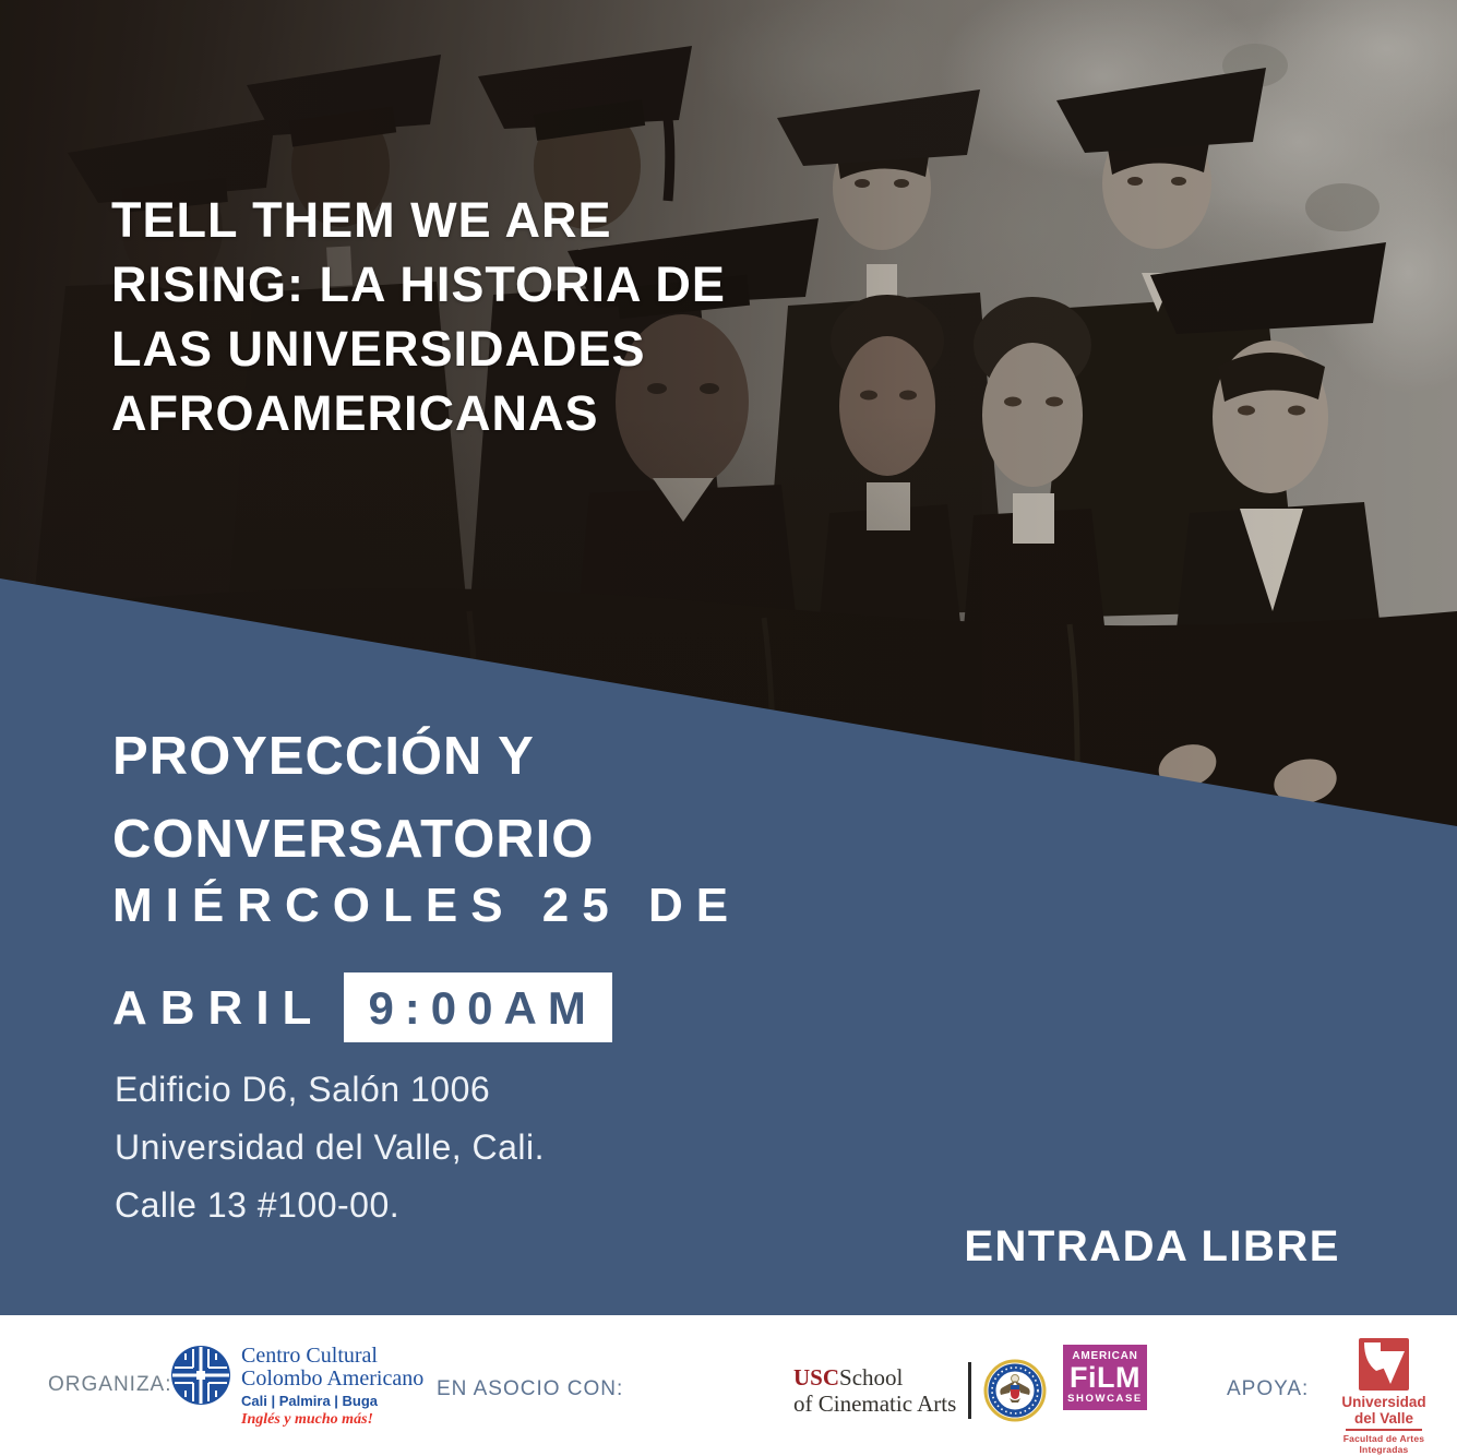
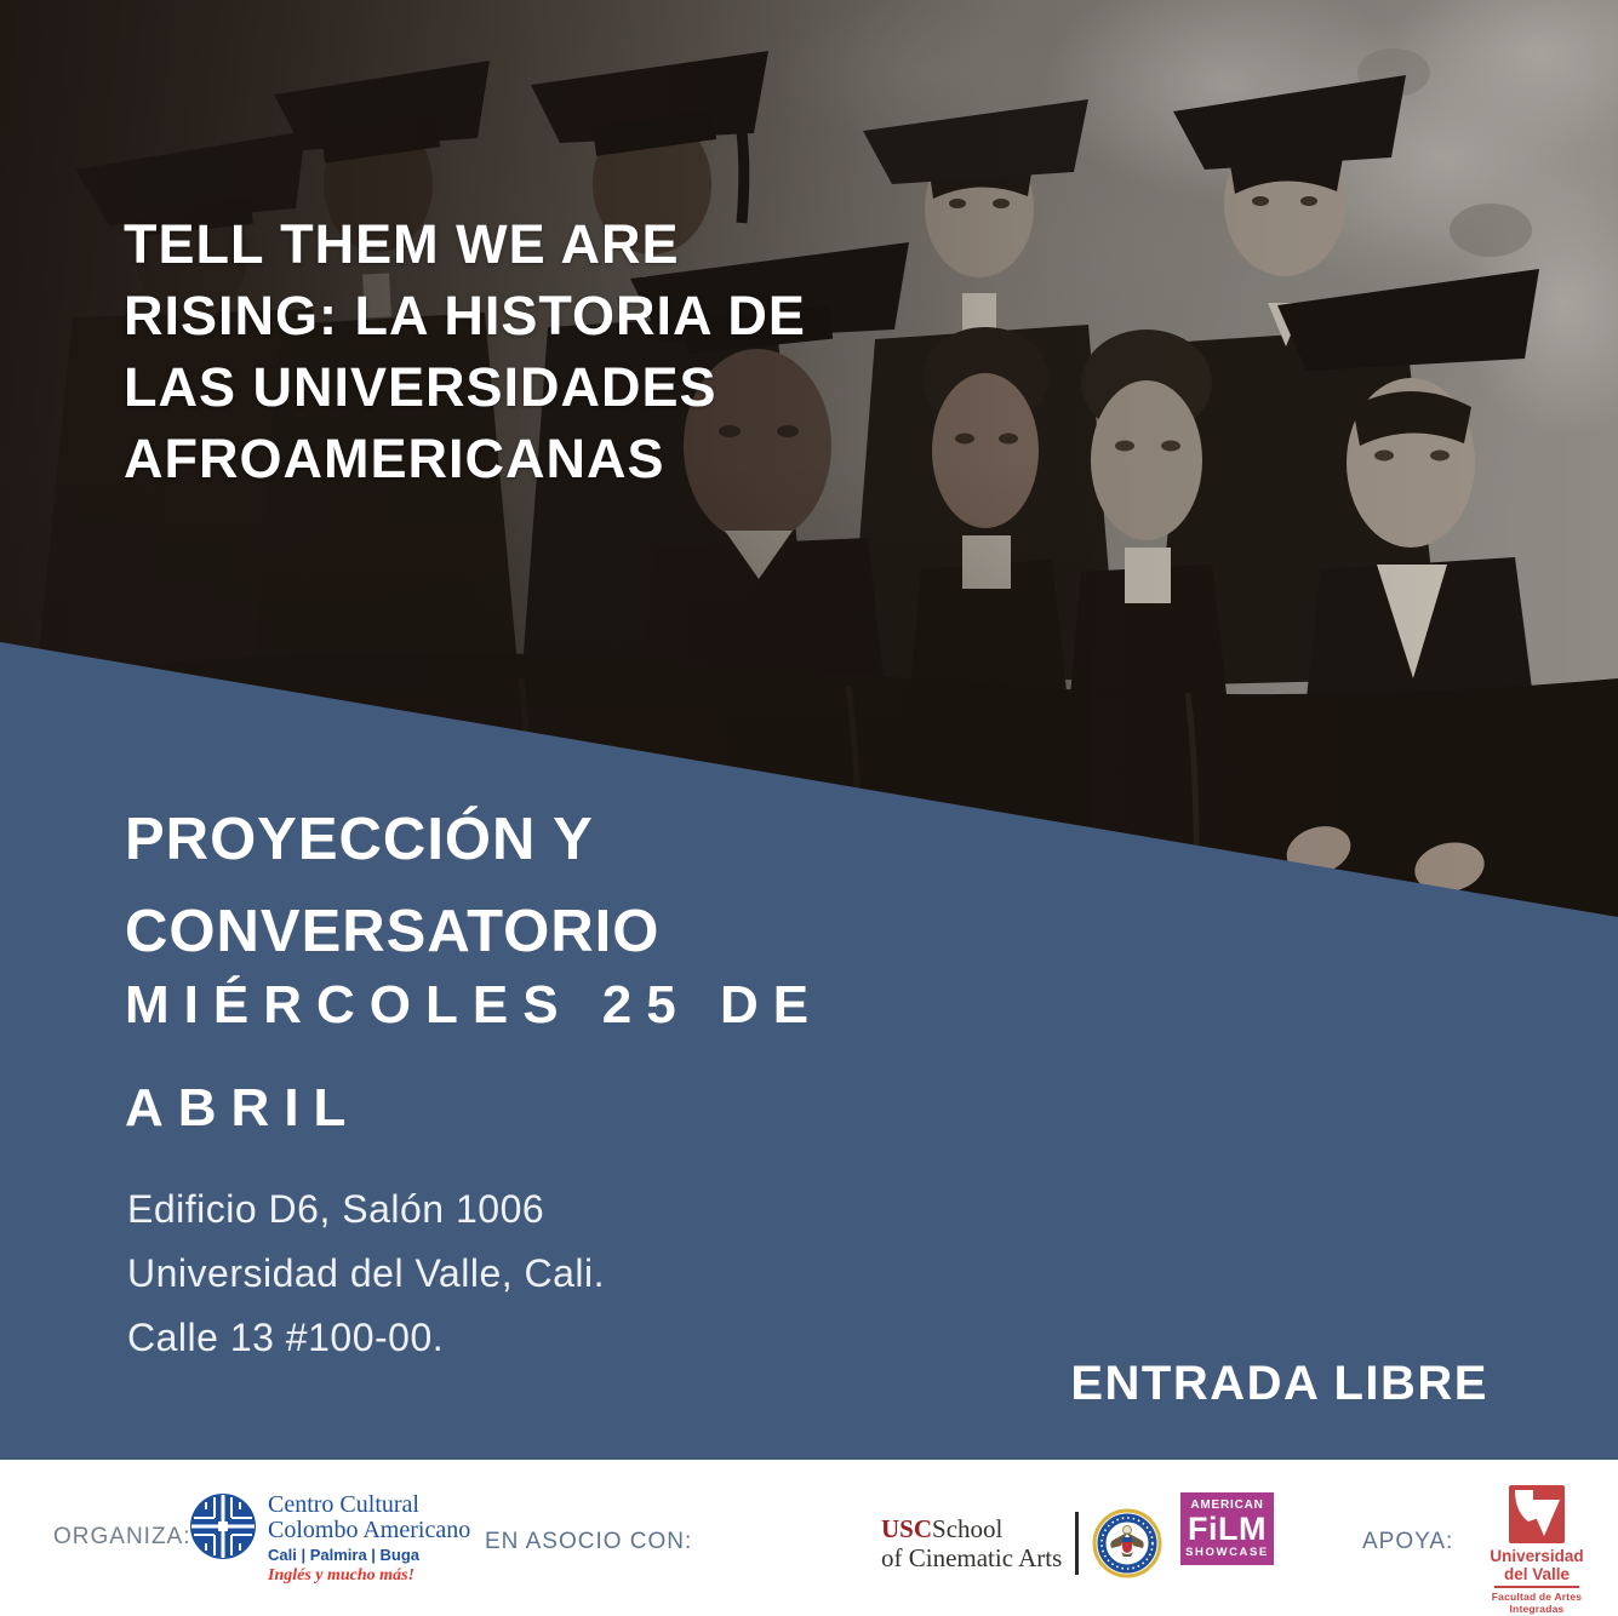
  TELL THEM WE ARE
  RISING: LA HISTORIA DE
  LAS UNIVERSIDADES
  AFROAMERICANAS
  PROYECCIÓN Y
  CONVERSATORIO
  MIÉRCOLES 25 DE
  ABRIL
- 9:00AM
  Edificio D6, Salón 1006
  Universidad del Valle, Cali.
  Calle 13 #100-00.
  ENTRADA LIBRE
  ORGANIZA:
  Centro Cultural
  Colombo Americano
  Cali | Palmira | Buga
  Inglés y mucho más!
  EN ASOCIO CON:
  USCSchool
  of Cinematic Arts
  AMERICAN
  FiLM
  SHOWCASE
  APOYA:
  Universidad
  del Valle
  Facultad de Artes Integradas
